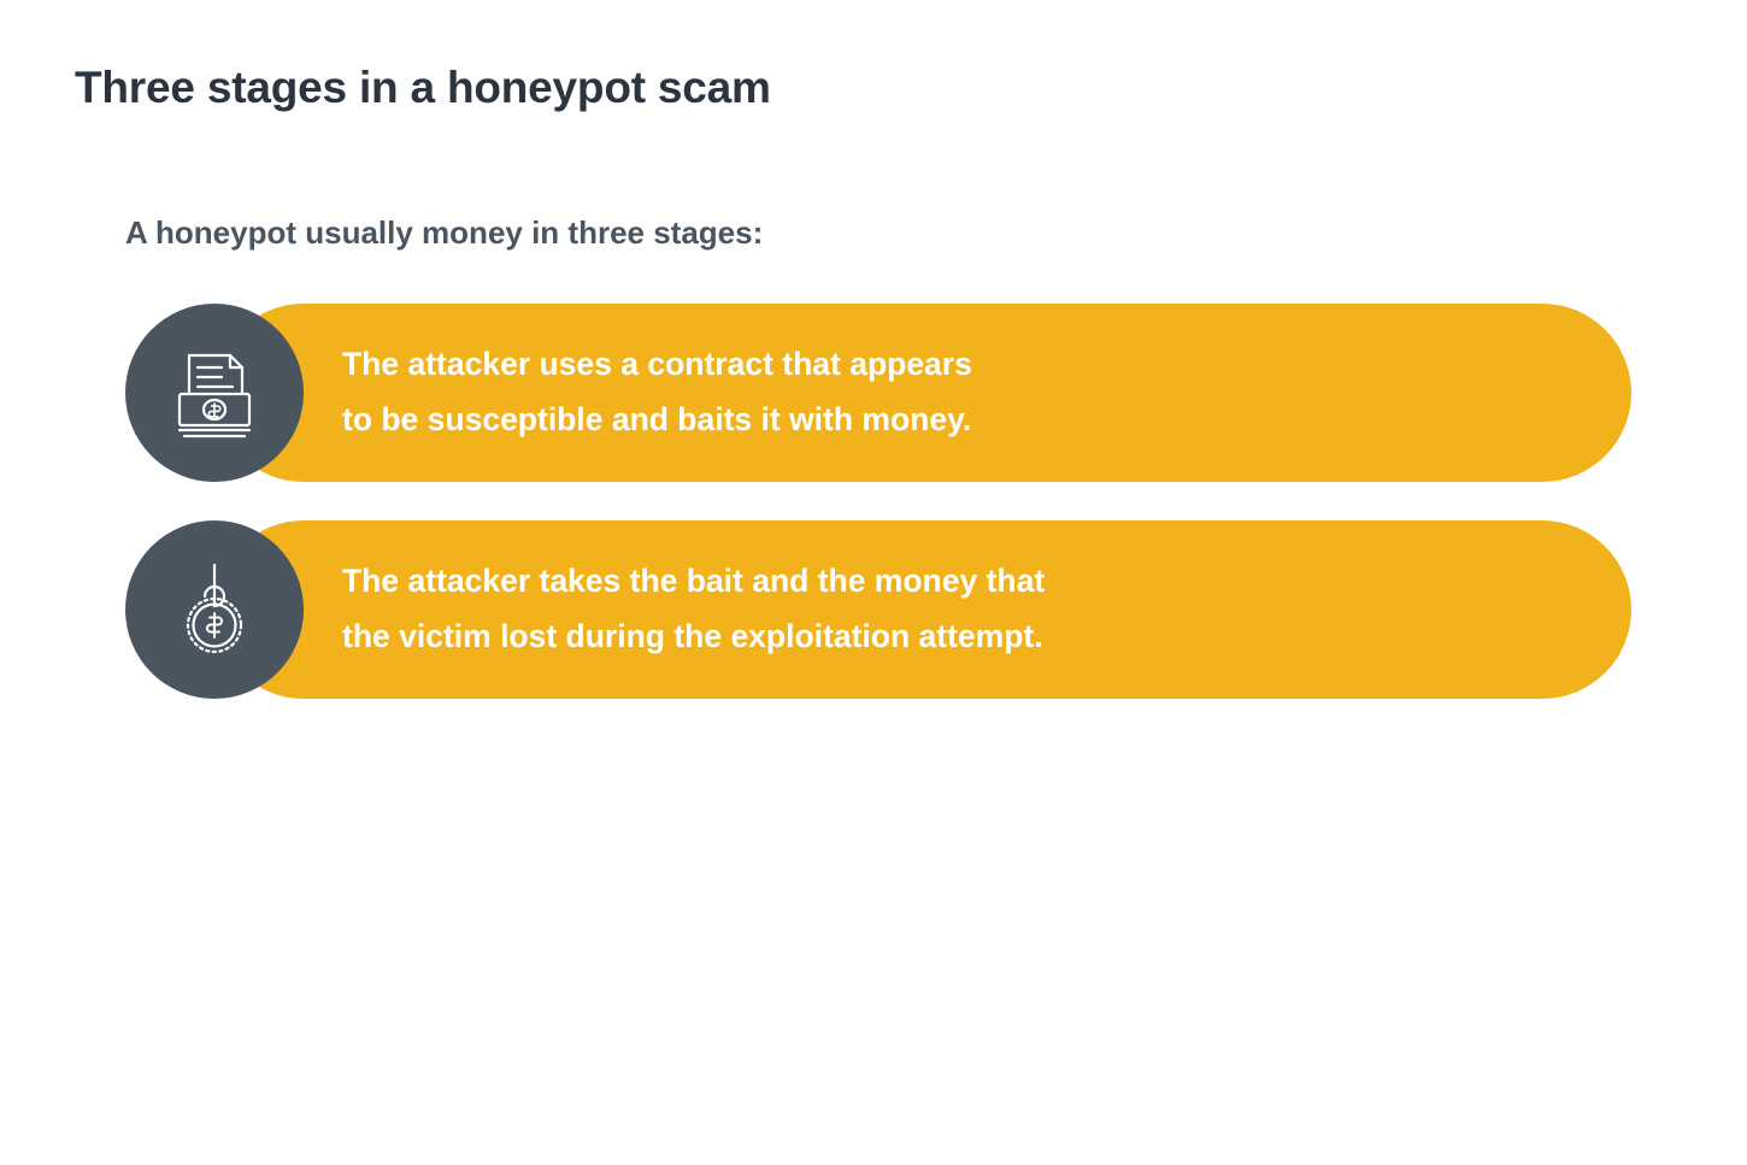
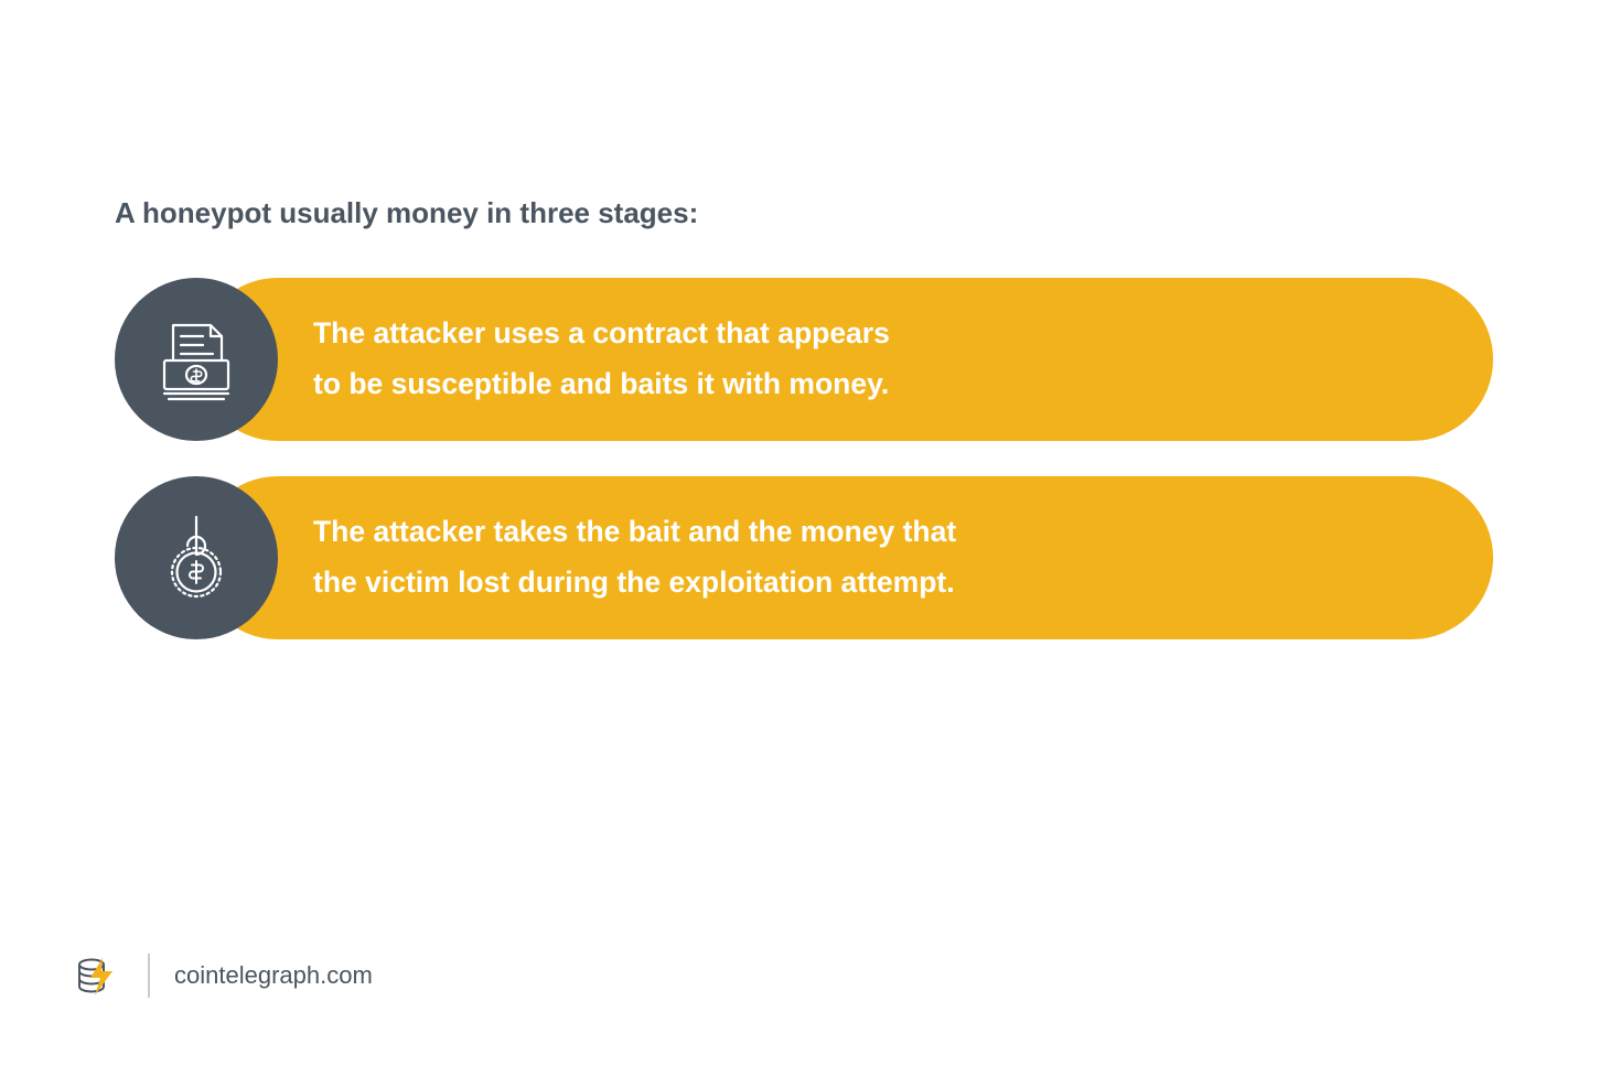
- Three stages in a honeypot scam
  A honeypot usually money in three stages:
  The attacker uses a contract that appears
  to be susceptible and baits it with money.
  The attacker takes the bait and the money that
  the victim lost during the exploitation attempt.
+ cointelegraph.com
